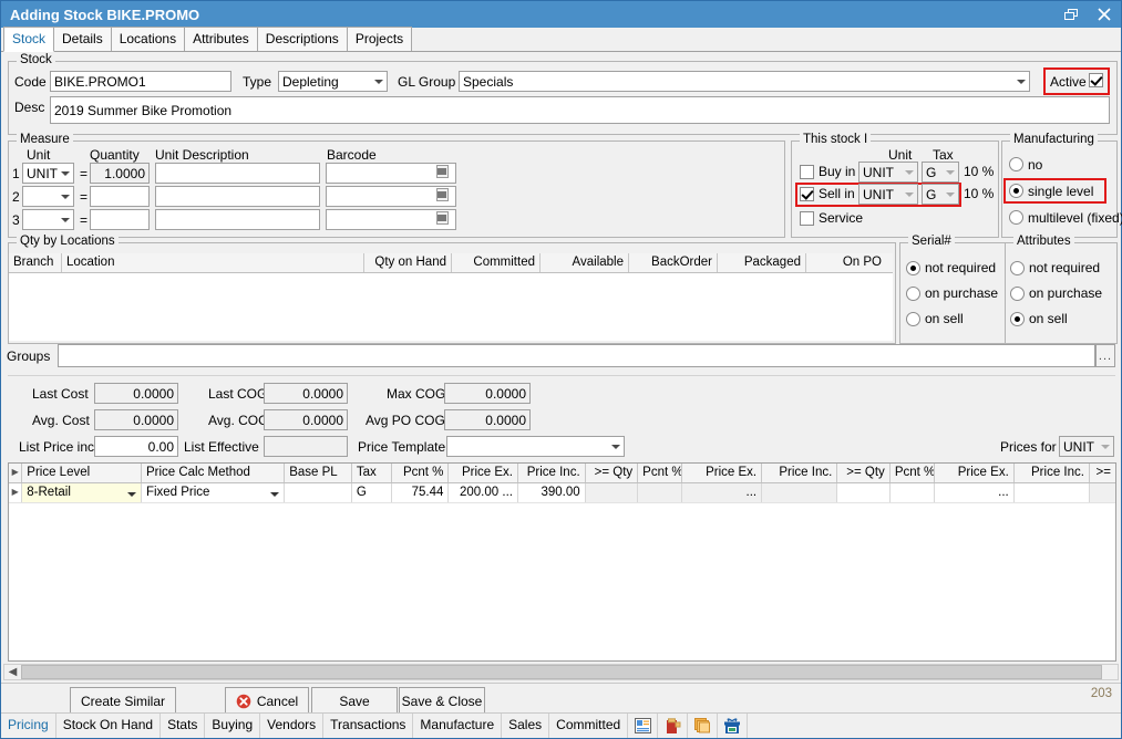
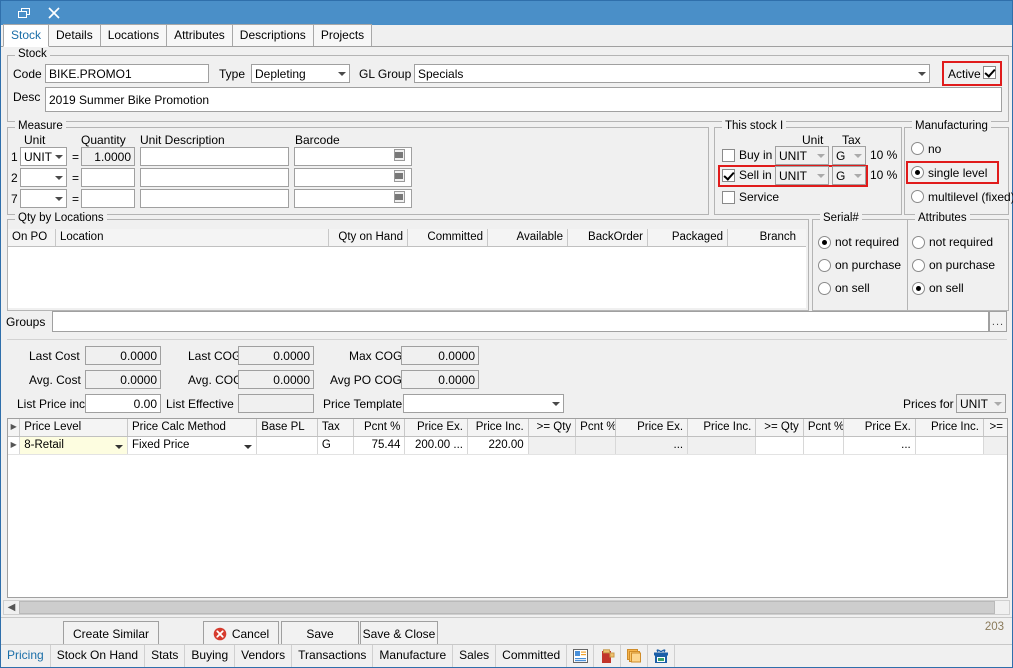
- Adding Stock BIKE.PROMO
  Stock
  Details
  Locations
  Attributes
  Descriptions
  Projects
  Stock
  Code
  BIKE.PROMO1
  Type
  Depleting
  GL Group
  Specials
  Active
  Desc
  2019 Summer Bike Promotion
  Measure
  Unit
  Quantity
  Unit Description
  Barcode
  1
  UNIT
  =
  1.0000
  2
  =
- 3
+ 7
  =
  This stock I
  Unit
  Tax
  Buy in
  UNIT
  G
  10 %
  Sell in
  UNIT
  G
  10 %
  Service
  Manufacturing
  no
  single level
  multilevel (fixed
  Qty by Locations
- Branch
+ On PO
  Location
  Qty on Hand
  Committed
  Available
  BackOrder
  Packaged
- On PO
+ Branch
  Serial#
  not required
  on purchase
  on sell
  Attributes
  not required
  on purchase
  on sell
  Groups
  ...
  Last Cost
  0.0000
  Last COG
  0.0000
  Max COG
  0.0000
  Avg. Cost
  0.0000
  Avg. CO
  0.0000
  Avg PO COG
  0.0000
  List Price inc
  0.00
  List Effective
  Price Template
  Prices for
  UNIT
  ▶
  Price Level
  Price Calc Method
  Base PL
  Tax
  Pcnt %
  Price Ex.
  Price Inc.
  >= Qty
  Pcnt %
  Price Ex.
  Price Inc.
  >= Qty
  Pcnt %
  Price Ex.
  Price Inc.
  >=
  ▶
  8-Retail
  Fixed Price
  G
  75.44
  200.00 ...
- 390.00
+ 220.00
  ...
  ...
  ◀
  Create Similar
  Cancel
  Save
  Save & Close
  203
  Pricing
  Stock On Hand
  Stats
  Buying
  Vendors
  Transactions
  Manufacture
  Sales
  Committed
